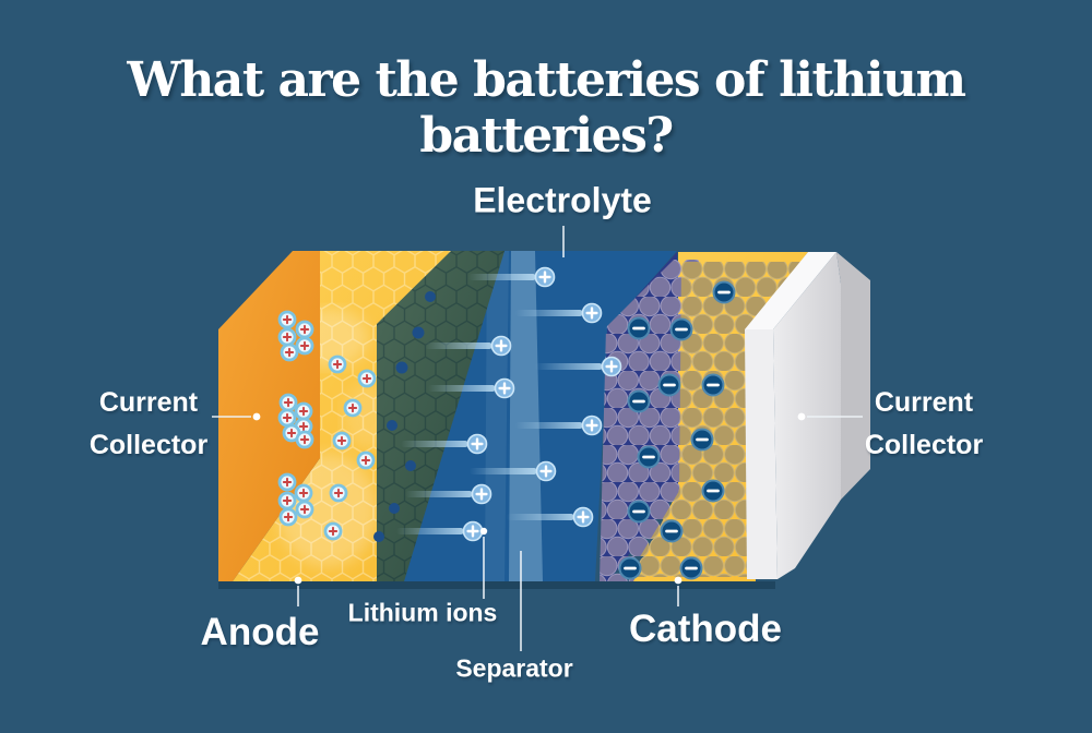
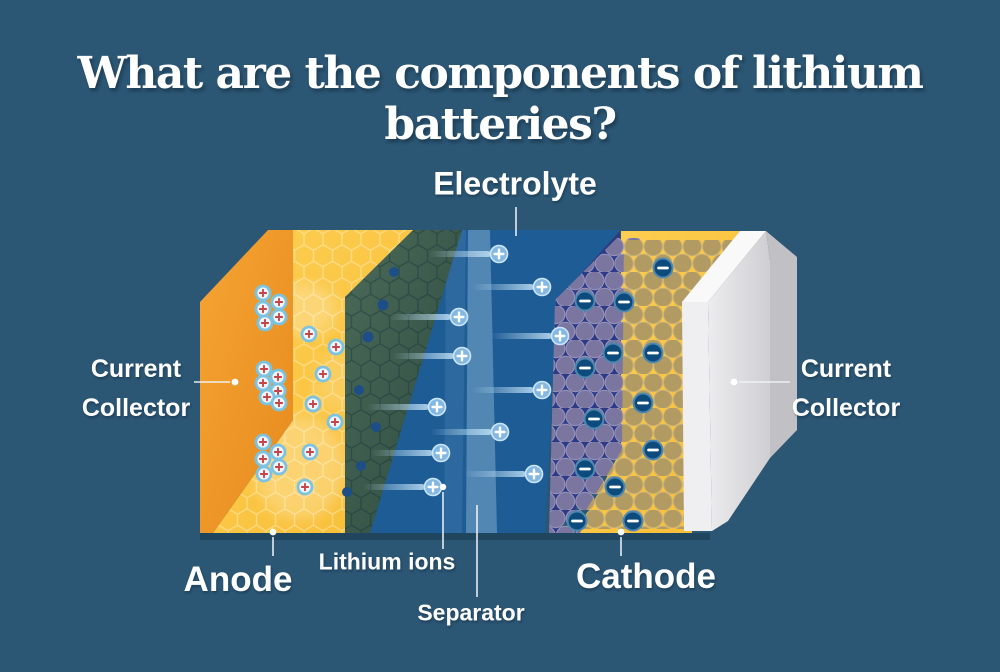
- What are the batteries of lithium batteries?
+ What are the components of lithium batteries?
  Electrolyte
  Current
  Collector
  Current
  Collector
  Anode
  Lithium ions
  Separator
  Cathode
